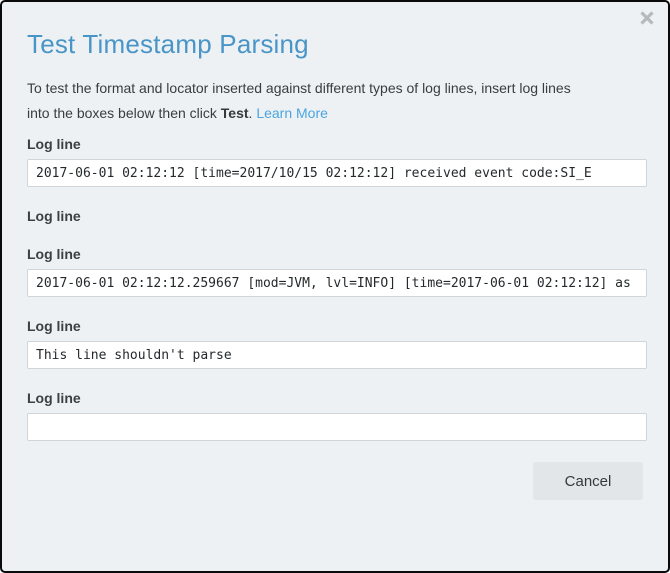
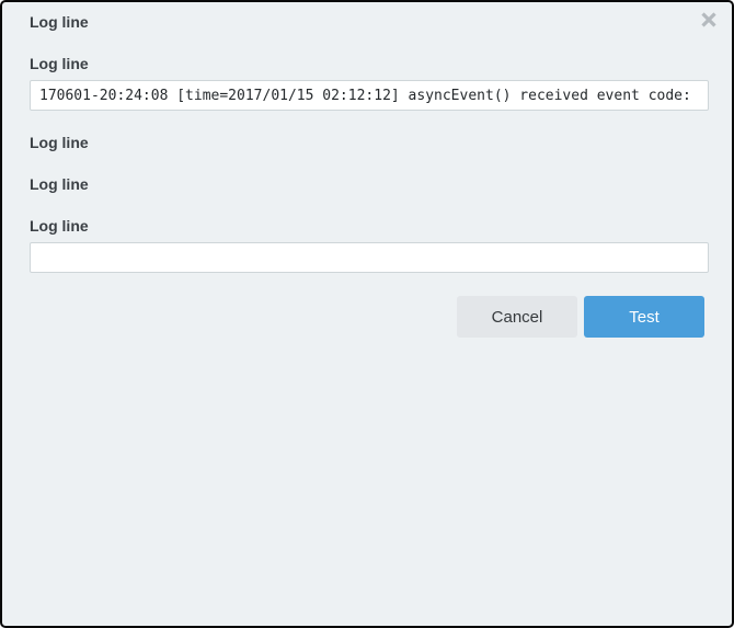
- Test Timestamp Parsing
- To test the format and locator inserted against different types of log lines, insert log lines
- into the boxes below then click Test. Learn More
  Log line
- 2017-06-01 02:12:12 [time=2017/10/15 02:12:12] received event code:SI_E
  Log line
+ 170601-20:24:08 [time=2017/01/15 02:12:12] asyncEvent() received event code:
  Log line
- 2017-06-01 02:12:12.259667 [mod=JVM, lvl=INFO] [time=2017-06-01 02:12:12] as
  Log line
- This line shouldn't parse
  Log line
  Cancel
+ Test
